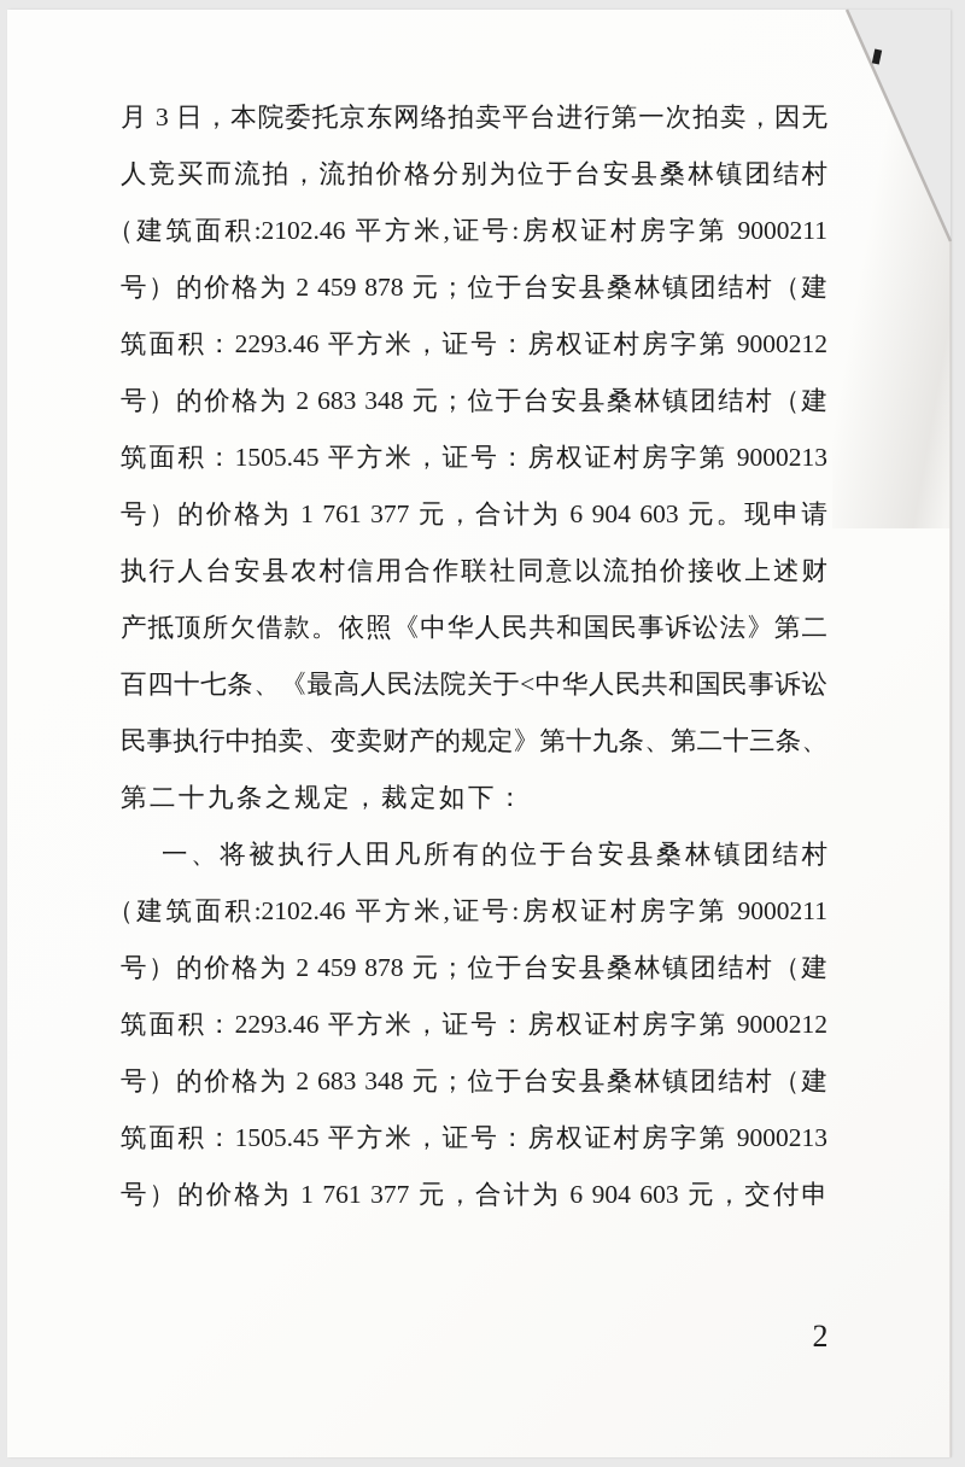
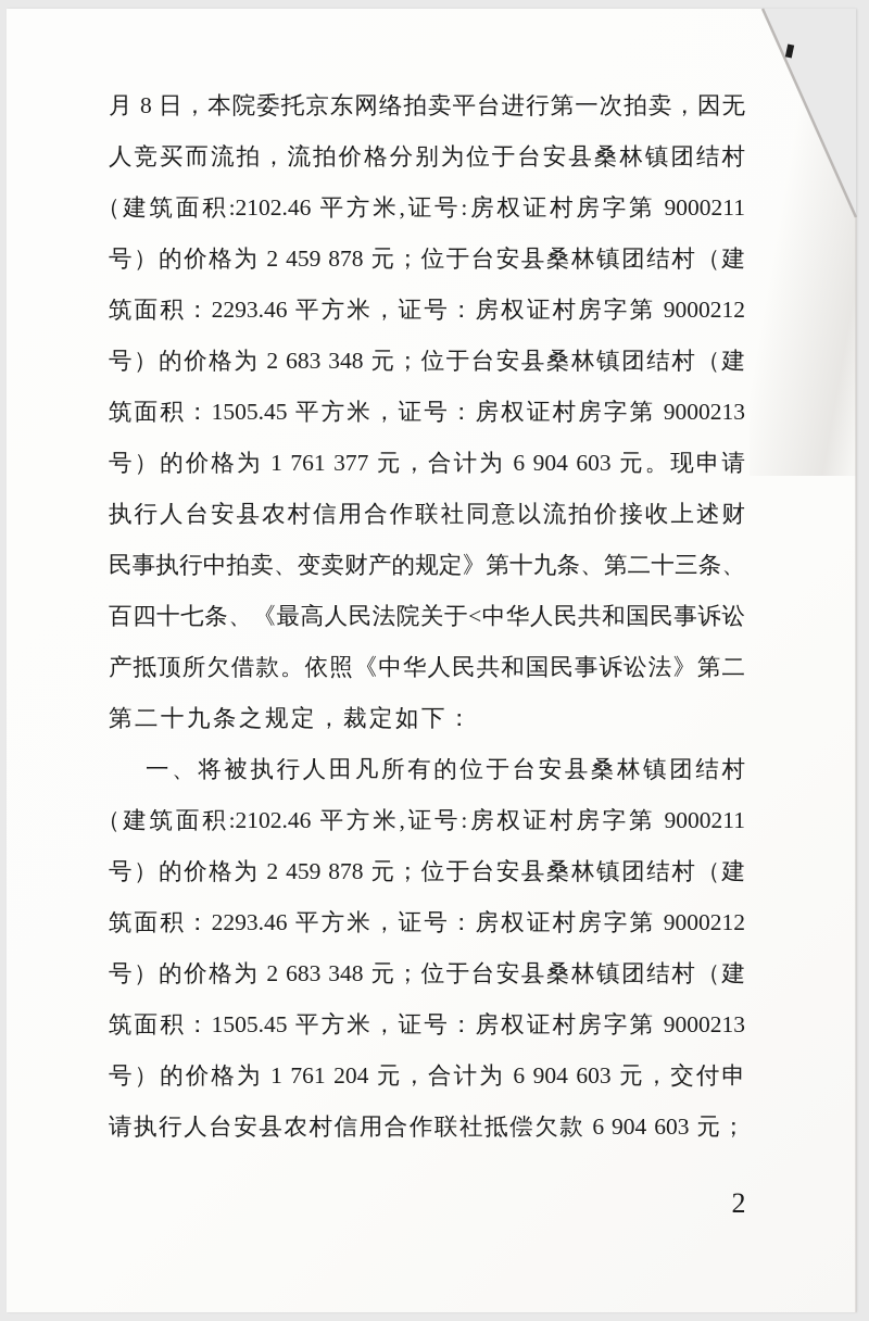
- 月 3 日，本院委托京东网络拍卖平台进行第一次拍卖，因无
+ 月 8 日，本院委托京东网络拍卖平台进行第一次拍卖，因无
  人竞买而流拍，流拍价格分别为位于台安县桑林镇团结村
  （建筑面积:2102.46 平方米,证号:房权证村房字第 9000211
  号）的价格为 2 459 878 元；位于台安县桑林镇团结村（建
  筑面积：2293.46 平方米，证号：房权证村房字第 9000212
  号）的价格为 2 683 348 元；位于台安县桑林镇团结村（建
  筑面积：1505.45 平方米，证号：房权证村房字第 9000213
  号）的价格为 1 761 377 元，合计为 6 904 603 元。现申请
  执行人台安县农村信用合作联社同意以流拍价接收上述财
- 产抵顶所欠借款。依照《中华人民共和国民事诉讼法》第二
+ 民事执行中拍卖、变卖财产的规定》第十九条、第二十三条、
  百四十七条、《最高人民法院关于<中华人民共和国民事诉讼
- 民事执行中拍卖、变卖财产的规定》第十九条、第二十三条、
+ 产抵顶所欠借款。依照《中华人民共和国民事诉讼法》第二
  第二十九条之规定，裁定如下：
  一、将被执行人田凡所有的位于台安县桑林镇团结村
  （建筑面积:2102.46 平方米,证号:房权证村房字第 9000211
  号）的价格为 2 459 878 元；位于台安县桑林镇团结村（建
  筑面积：2293.46 平方米，证号：房权证村房字第 9000212
  号）的价格为 2 683 348 元；位于台安县桑林镇团结村（建
  筑面积：1505.45 平方米，证号：房权证村房字第 9000213
- 号）的价格为 1 761 377 元，合计为 6 904 603 元，交付申
+ 号）的价格为 1 761 204 元，合计为 6 904 603 元，交付申
+ 请执行人台安县农村信用合作联社抵偿欠款 6 904 603 元；
  2
